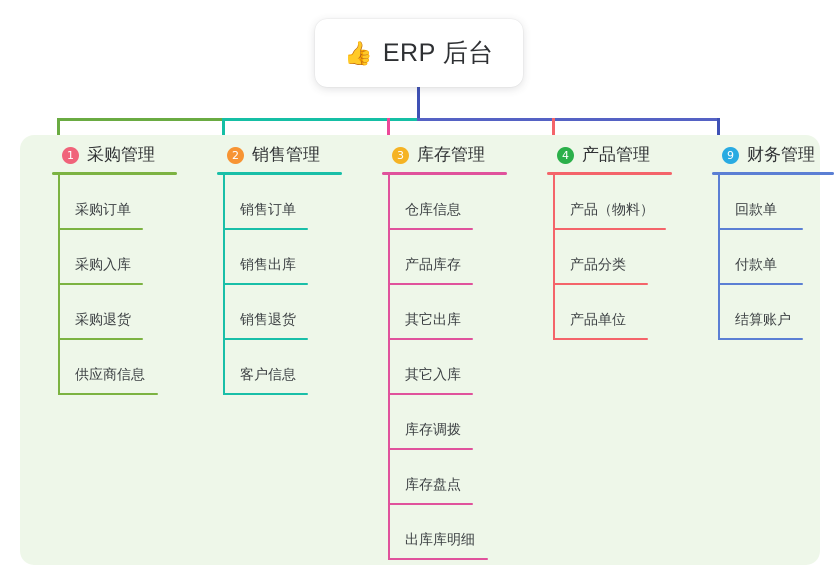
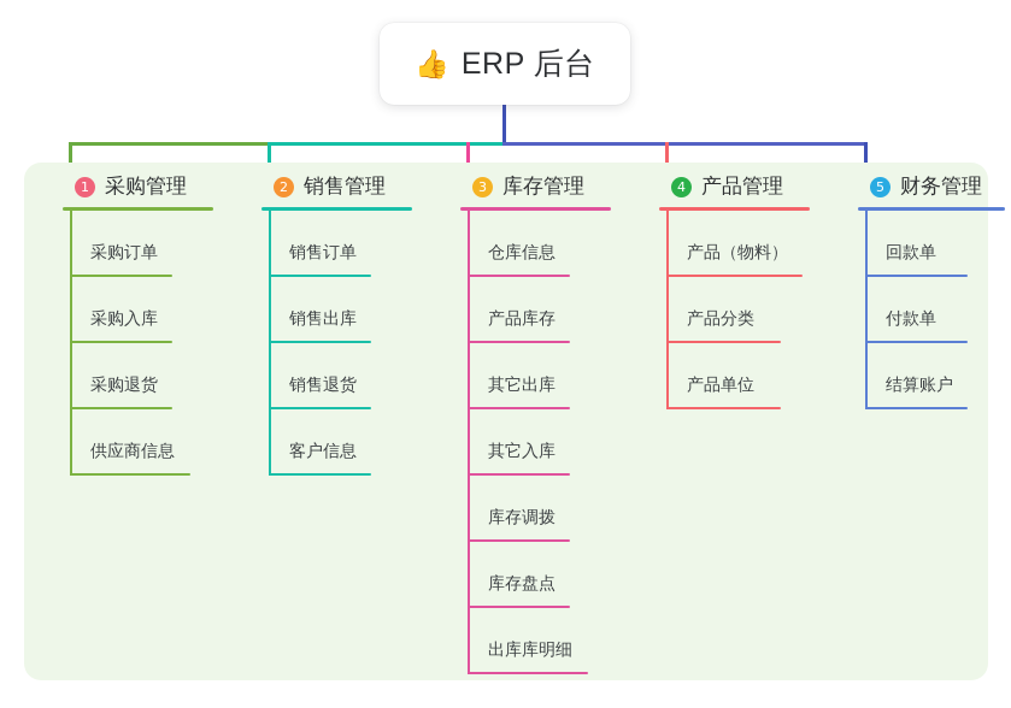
  👍
  ERP 后台
  1
  采购管理
  采购订单
  采购入库
  采购退货
  供应商信息
  2
  销售管理
  销售订单
  销售出库
  销售退货
  客户信息
  3
  库存管理
  仓库信息
  产品库存
  其它出库
  其它入库
  库存调拨
  库存盘点
  出库库明细
  4
  产品管理
  产品（物料）
  产品分类
  产品单位
- 9
+ 5
  财务管理
  回款单
  付款单
  结算账户
